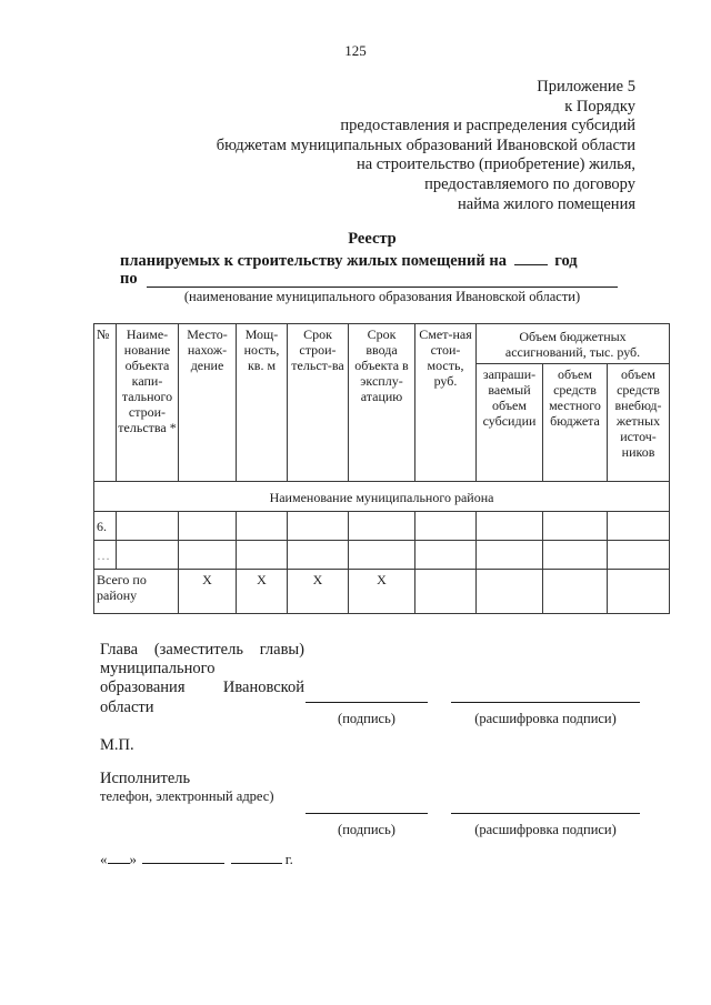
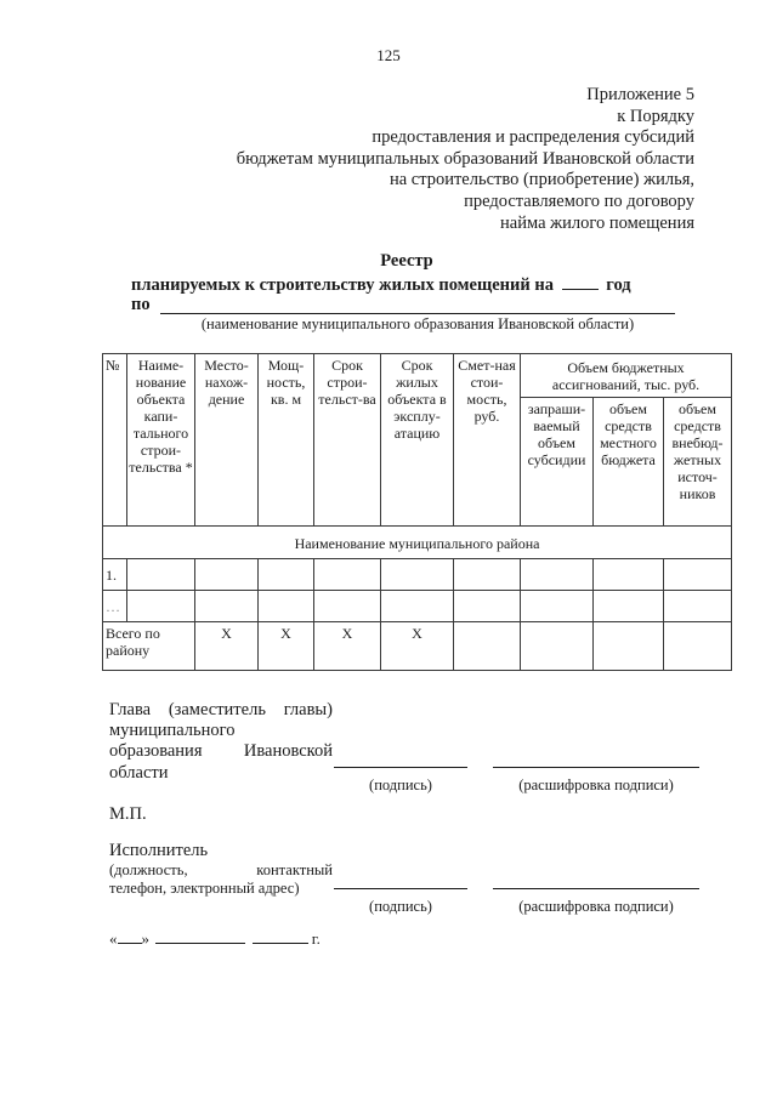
  125
  Приложение 5
  к Порядку
  предоставления и распределения субсидий
  бюджетам муниципальных образований Ивановской области
  на строительство (приобретение) жилья,
  предоставляемого по договору
  найма жилого помещения
  Реестр
  планируемых к строительству жилых помещений на год
  по
  (наименование муниципального образования Ивановской области)
- №	Наиме-нование объекта капи-тального строи-тельства *	Место-нахож-дение	Мощ-ность, кв. м	Срок строи-тельст-ва	Срок ввода объекта в эксплу-атацию	Смет-ная стои-мость, руб.	Объем бюджетных ассигнований, тыс. руб.
+ №	Наиме-нование объекта капи-тального строи-тельства *	Место-нахож-дение	Мощ-ность, кв. м	Срок строи-тельст-ва	Срок жилых объекта в эксплу-атацию	Смет-ная стои-мость, руб.	Объем бюджетных ассигнований, тыс. руб.
  запраши-ваемый объем субсидии	объем средств местного бюджета	объем средств внебюд-жетных источ-ников
  Наименование муниципального района
- 6.
+ 1.
  …
  Всего по району	X	X	X	X
  Глава
  (заместитель
  главы)
  муниципального
  образования
  Ивановской
  области
  (подпись)
  (расшифровка подписи)
  М.П.
  Исполнитель
+ (должность,
+ контактный
  телефон, электронный адрес)
  (подпись)
  (расшифровка подписи)
  « » г.
